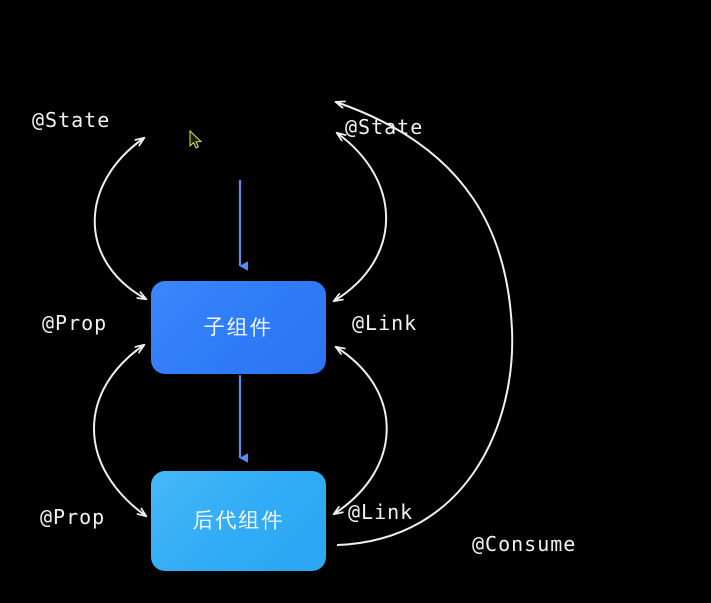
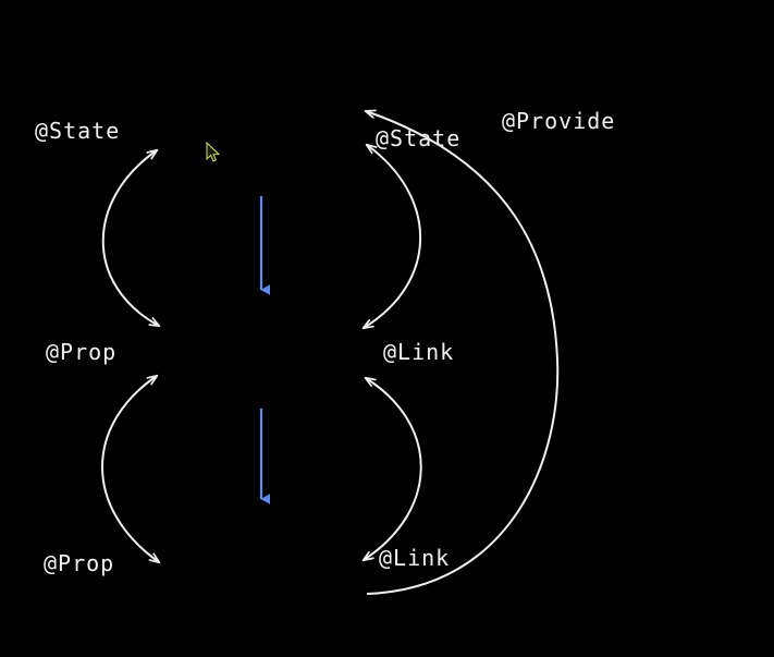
- 子组件
- 后代组件
  @State
  @State
+ @Provide
  @Prop
  @Link
  @Prop
  @Link
- @Consume
